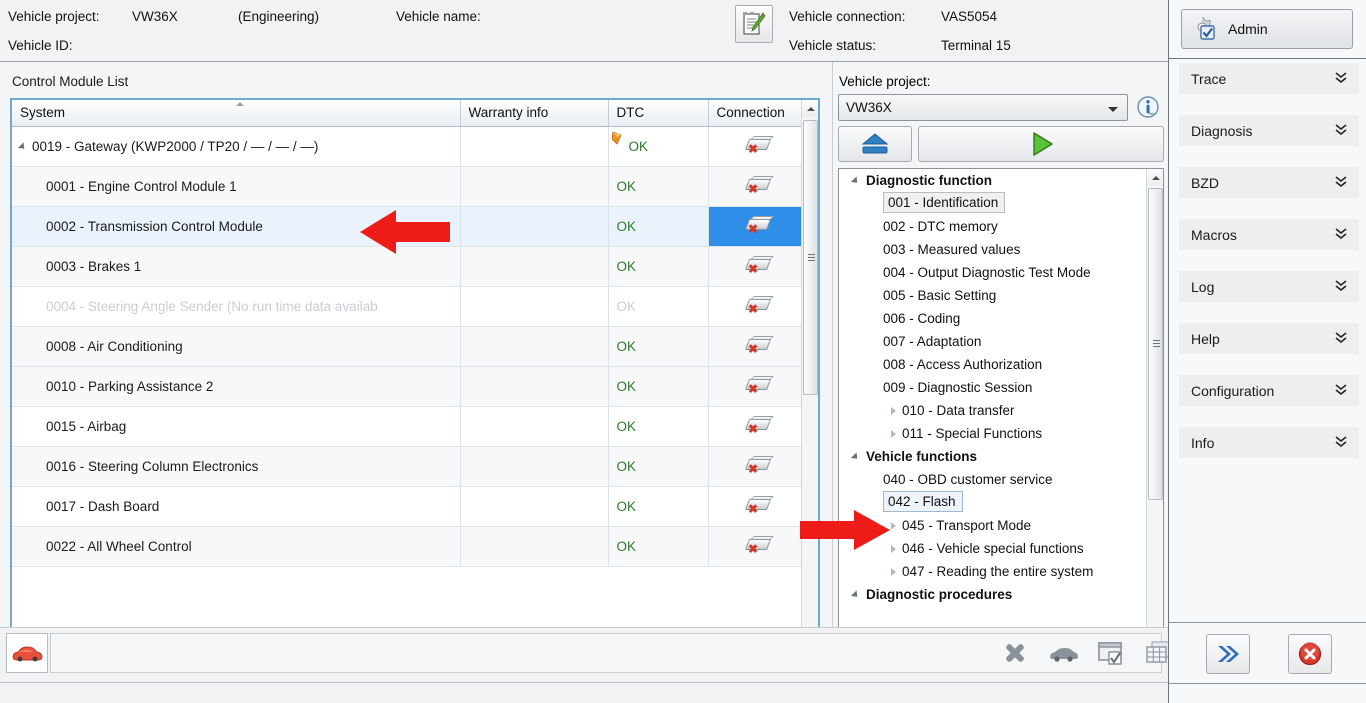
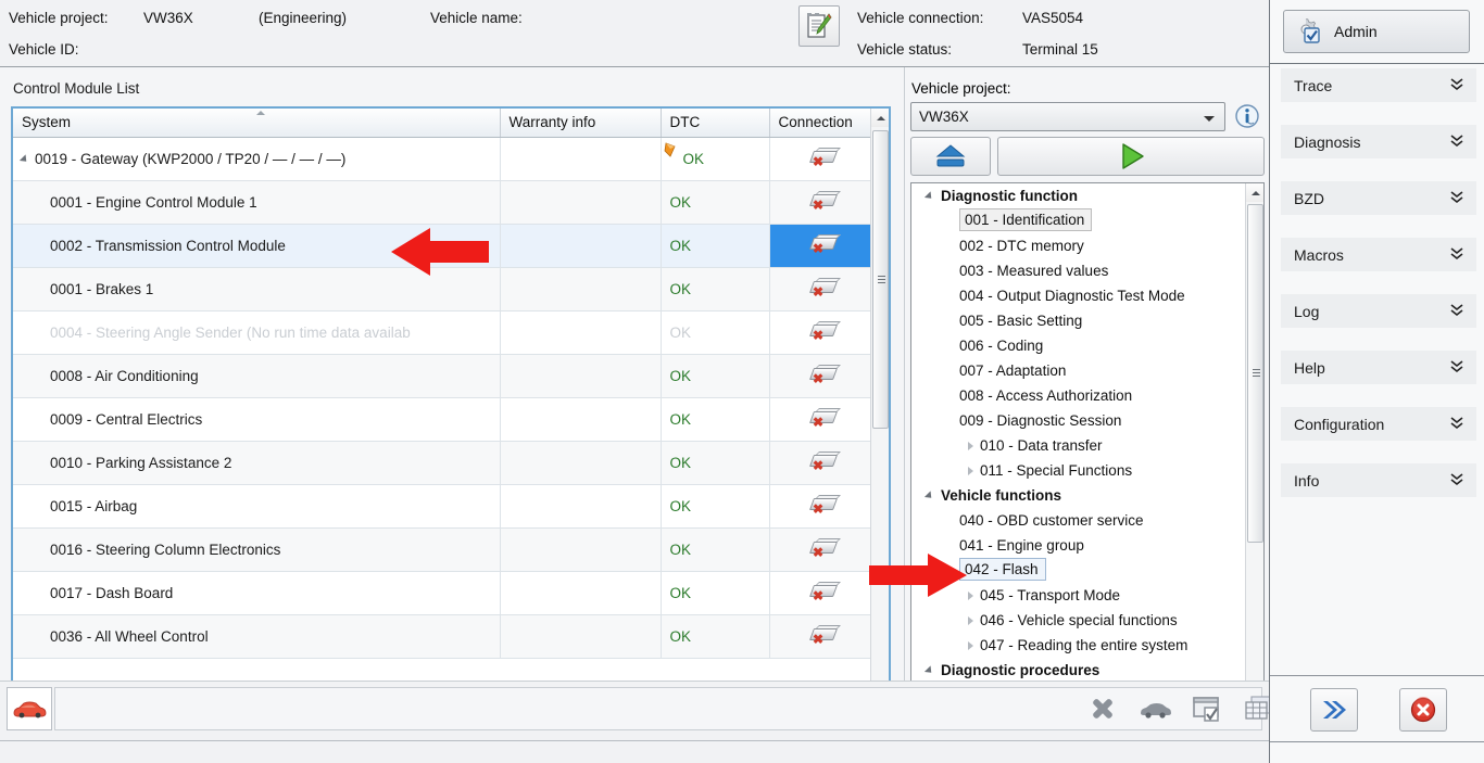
  Vehicle project:
  VW36X
  (Engineering)
  Vehicle name:
  Vehicle ID:
  Vehicle connection:
  VAS5054
  Vehicle status:
  Terminal 15
  Control Module List
  System	Warranty info	DTC	Connection
  0019 - Gateway (KWP2000 / TP20 / — / — / —)		OK	✖
  0001 - Engine Control Module 1		OK	✖
  0002 - Transmission Control Module		OK	✖
- 0003 - Brakes 1		OK	✖
+ 0001 - Brakes 1		OK	✖
  0004 - Steering Angle Sender (No run time data availab		OK	✖
  0008 - Air Conditioning		OK	✖
+ 0009 - Central Electrics		OK	✖
  0010 - Parking Assistance 2		OK	✖
  0015 - Airbag		OK	✖
  0016 - Steering Column Electronics		OK	✖
  0017 - Dash Board		OK	✖
- 0022 - All Wheel Control		OK	✖
+ 0036 - All Wheel Control		OK	✖
  Vehicle project:
  VW36X
  Diagnostic function
  001 - Identification
  002 - DTC memory
  003 - Measured values
  004 - Output Diagnostic Test Mode
  005 - Basic Setting
  006 - Coding
  007 - Adaptation
  008 - Access Authorization
  009 - Diagnostic Session
  010 - Data transfer
  011 - Special Functions
  Vehicle functions
  040 - OBD customer service
+ 041 - Engine group
  042 - Flash
  045 - Transport Mode
  046 - Vehicle special functions
  047 - Reading the entire system
  Diagnostic procedures
  Admin
  Trace
  Diagnosis
  BZD
  Macros
  Log
  Help
  Configuration
  Info
